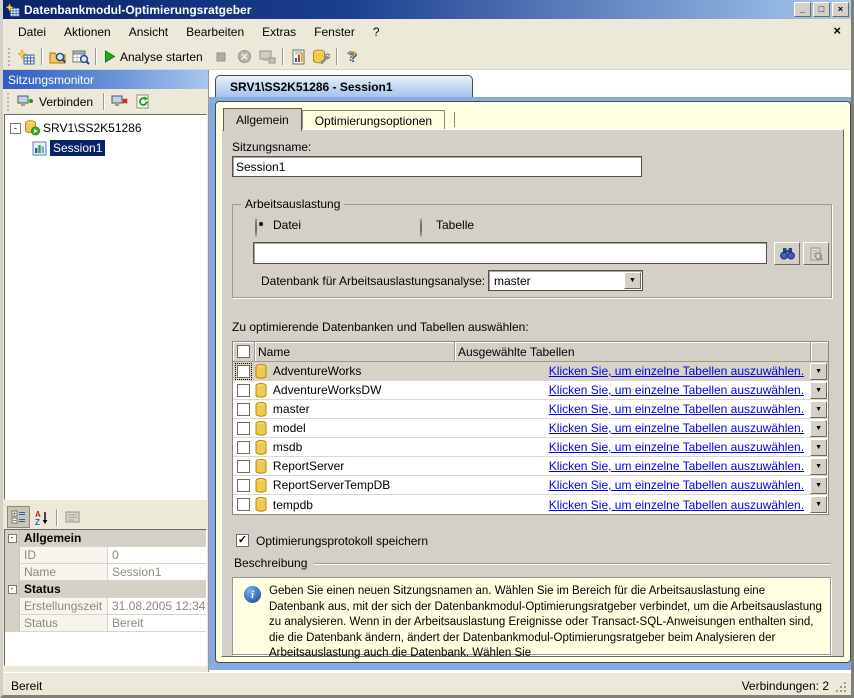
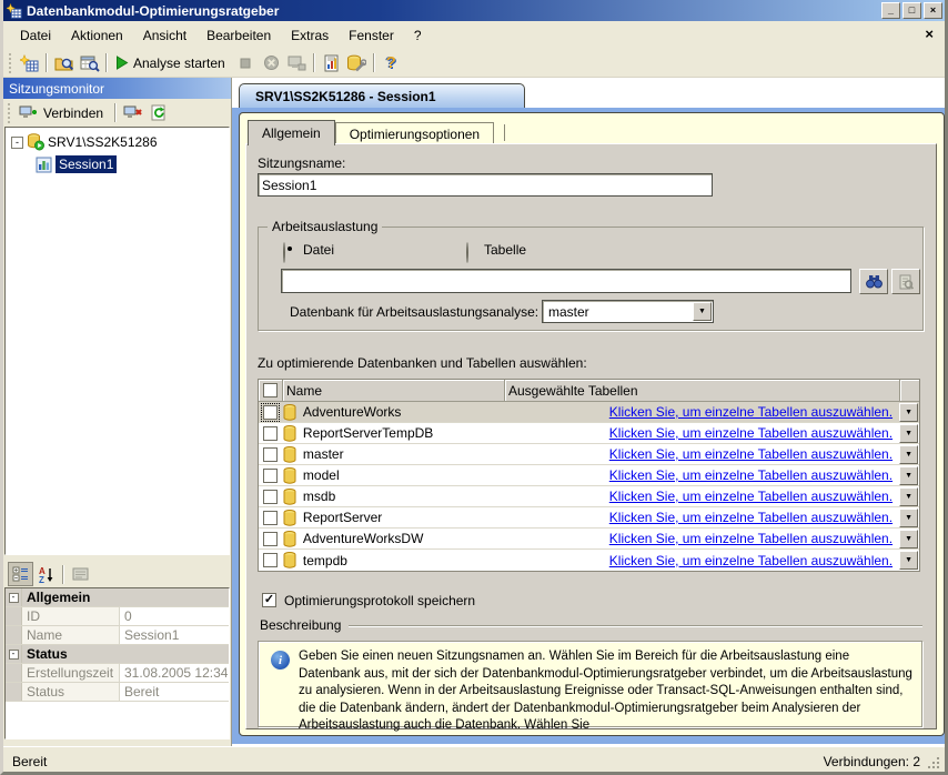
  Datenbankmodul-Optimierungsratgeber
  _
  □
  ×
  Datei
  Aktionen
  Ansicht
  Bearbeiten
  Extras
  Fenster
  ?
  ×
  Analyse starten
  ?
  Sitzungsmonitor
  Verbinden
  -
  SRV1\SS2K51286
  Session1
  A
  Z
  -
  Allgemein
  ID
  0
  Name
  Session1
  -
  Status
  Erstellungszeit
  31.08.2005 12:34
  Status
  Bereit
  SRV1\SS2K51286 - Session1
  Allgemein
  Optimierungsoptionen
  Sitzungsname:
  Session1
  Arbeitsauslastung
  Datei
  Tabelle
  Datenbank für Arbeitsauslastungsanalyse:
  master
  Zu optimierende Datenbanken und Tabellen auswählen:
  Name
  Ausgewählte Tabellen
  AdventureWorks
  Klicken Sie, um einzelne Tabellen auszuwählen.
- AdventureWorksDW
+ ReportServerTempDB
  Klicken Sie, um einzelne Tabellen auszuwählen.
  master
  Klicken Sie, um einzelne Tabellen auszuwählen.
  model
  Klicken Sie, um einzelne Tabellen auszuwählen.
  msdb
  Klicken Sie, um einzelne Tabellen auszuwählen.
  ReportServer
  Klicken Sie, um einzelne Tabellen auszuwählen.
- ReportServerTempDB
+ AdventureWorksDW
  Klicken Sie, um einzelne Tabellen auszuwählen.
  tempdb
  Klicken Sie, um einzelne Tabellen auszuwählen.
  ✓
  Optimierungsprotokoll speichern
  Beschreibung
  i
  Geben Sie einen neuen Sitzungsnamen an. Wählen Sie im Bereich für die Arbeitsauslastung eine Datenbank aus, mit der sich der Datenbankmodul-Optimierungsratgeber verbindet, um die Arbeitsauslastung zu analysieren. Wenn in der Arbeitsauslastung Ereignisse oder Transact-SQL-Anweisungen enthalten sind, die die Datenbank ändern, ändert der Datenbankmodul-Optimierungsratgeber beim Analysieren der Arbeitsauslastung auch die Datenbank. Wählen Sie
  Bereit
  Verbindungen: 2
